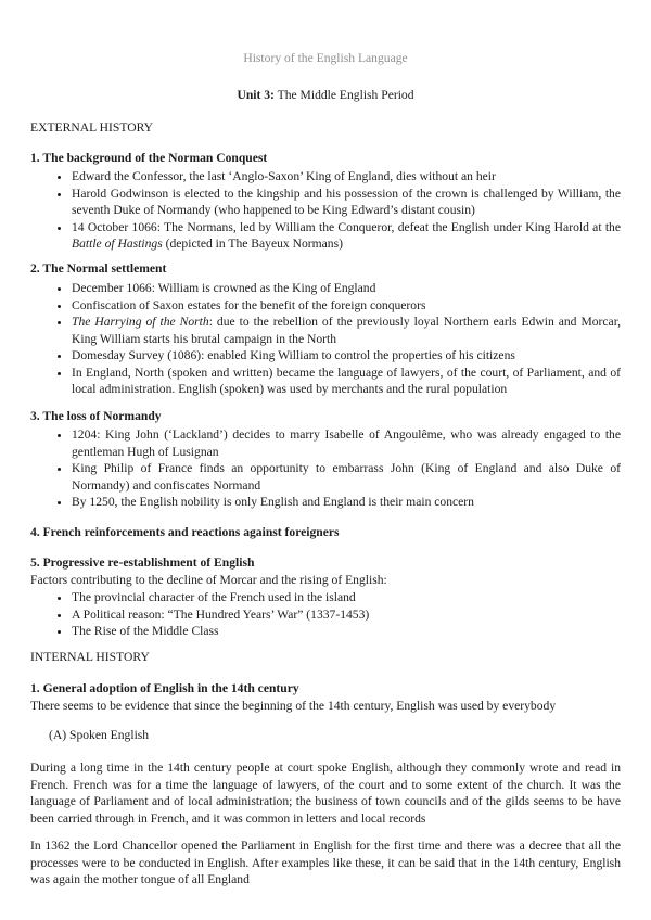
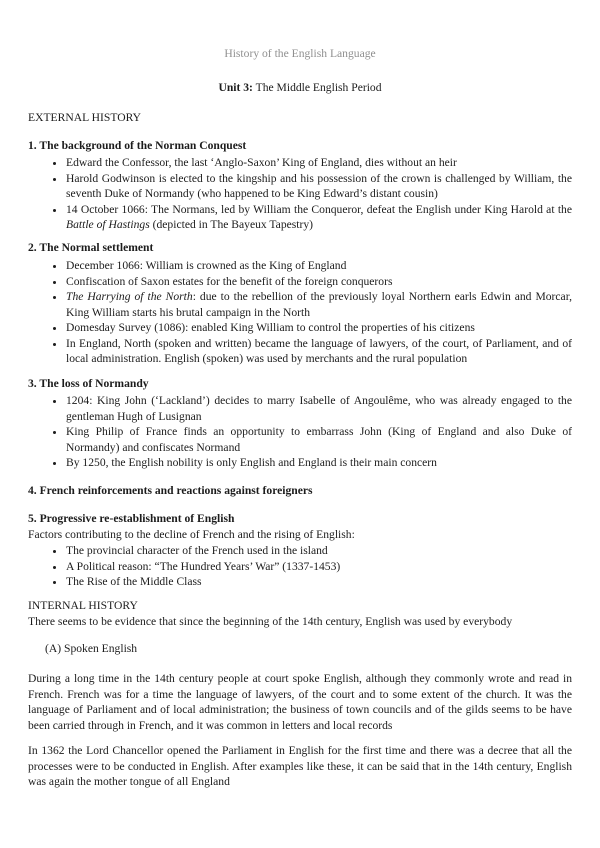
  History of the English Language
  Unit 3: The Middle English Period
  EXTERNAL HISTORY
  1. The background of the Norman Conquest
  Edward the Confessor, the last ‘Anglo-Saxon’ King of England, dies without an heir
  Harold Godwinson is elected to the kingship and his possession of the crown is challenged by William, the seventh Duke of Normandy (who happened to be King Edward’s distant cousin)
- 14 October 1066: The Normans, led by William the Conqueror, defeat the English under King Harold at the Battle of Hastings (depicted in The Bayeux Normans)
+ 14 October 1066: The Normans, led by William the Conqueror, defeat the English under King Harold at the Battle of Hastings (depicted in The Bayeux Tapestry)
  2. The Normal settlement
  December 1066: William is crowned as the King of England
  Confiscation of Saxon estates for the benefit of the foreign conquerors
  The Harrying of the North: due to the rebellion of the previously loyal Northern earls Edwin and Morcar, King William starts his brutal campaign in the North
  Domesday Survey (1086): enabled King William to control the properties of his citizens
  In England, North (spoken and written) became the language of lawyers, of the court, of Parliament, and of local administration. English (spoken) was used by merchants and the rural population
  3. The loss of Normandy
  1204: King John (‘Lackland’) decides to marry Isabelle of Angoulême, who was already engaged to the gentleman Hugh of Lusignan
  King Philip of France finds an opportunity to embarrass John (King of England and also Duke of Normandy) and confiscates Normand
  By 1250, the English nobility is only English and England is their main concern
  4. French reinforcements and reactions against foreigners
  5. Progressive re-establishment of English
- Factors contributing to the decline of Morcar and the rising of English:
+ Factors contributing to the decline of French and the rising of English:
  The provincial character of the French used in the island
  A Political reason: “The Hundred Years’ War” (1337-1453)
  The Rise of the Middle Class
  INTERNAL HISTORY
- 1. General adoption of English in the 14th century
  There seems to be evidence that since the beginning of the 14th century, English was used by everybody
  (A) Spoken English
  During a long time in the 14th century people at court spoke English, although they commonly wrote and read in French. French was for a time the language of lawyers, of the court and to some extent of the church. It was the language of Parliament and of local administration; the business of town councils and of the gilds seems to be have been carried through in French, and it was common in letters and local records
  In 1362 the Lord Chancellor opened the Parliament in English for the first time and there was a decree that all the processes were to be conducted in English. After examples like these, it can be said that in the 14th century, English was again the mother tongue of all England
